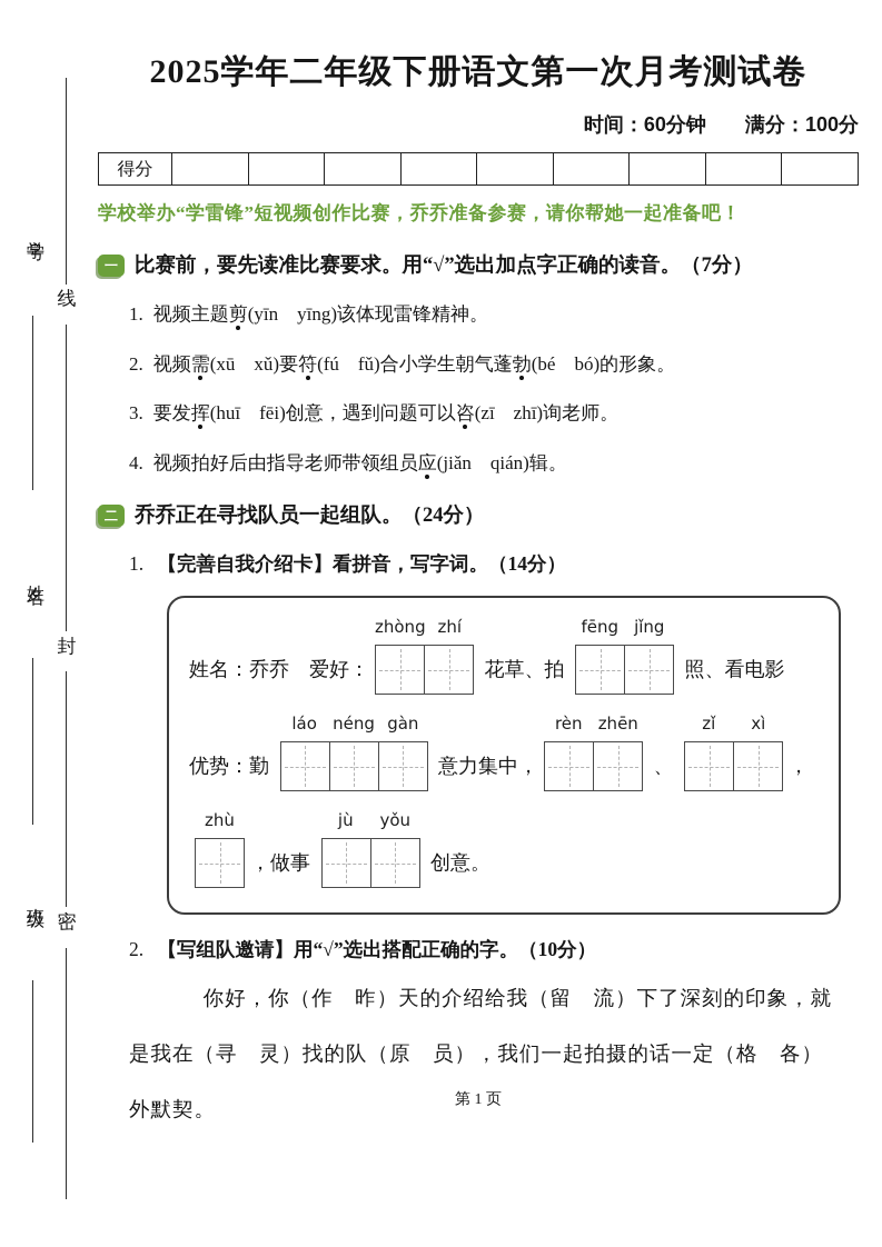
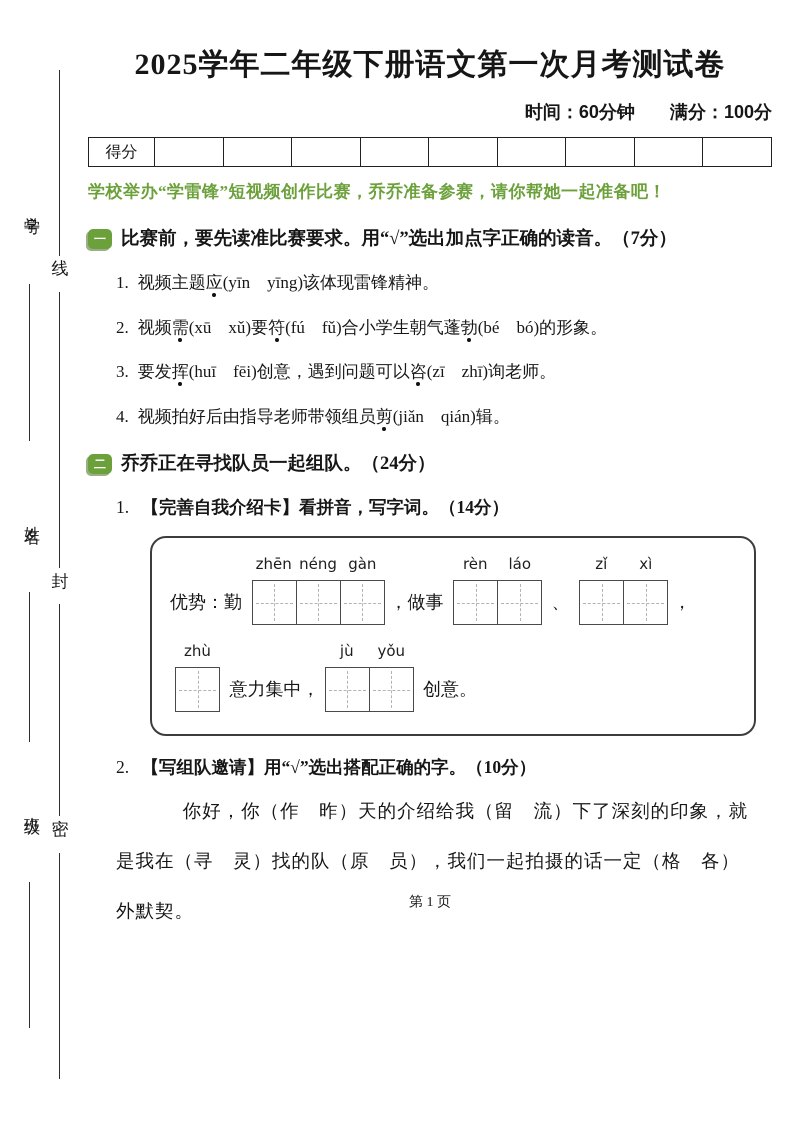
  线
  封
  密
  2025学年二年级下册语文第一次月考测试卷
  时间：60分钟 满分：100分
  得分
  学校举办“学雷锋”短视频创作比赛，乔乔准备参赛，请你帮她一起准备吧！
  一
  比赛前，要先读准比赛要求。用“√”选出加点字正确的读音。（7分）
- 1. 视频主题剪(yīn yīng)该体现雷锋精神。
+ 1. 视频主题应(yīn yīng)该体现雷锋精神。
  2. 视频需(xū xǔ)要符(fú fǔ)合小学生朝气蓬勃(bé bó)的形象。
  3. 要发挥(huī fēi)创意，遇到问题可以咨(zī zhī)询老师。
- 4. 视频拍好后由指导老师带领组员应(jiǎn qián)辑。
+ 4. 视频拍好后由指导老师带领组员剪(jiǎn qián)辑。
  二
  乔乔正在寻找队员一起组队。（24分）
  1. 【完善自我介绍卡】看拼音，写字词。（14分）
- 姓名：乔乔 爱好：
- zhòng
- zhí
- 花草、拍
- fēng
- jǐng
- 照、看电影
  优势：勤
- láo
+ zhēn
  néng
  gàn
- 意力集中，
+ ，做事
  rèn
- zhēn
+ láo
  、
  zǐ
  xì
  ，
  zhù
- ，做事
+ 意力集中，
  jù
  yǒu
  创意。
  2. 【写组队邀请】用“√”选出搭配正确的字。（10分）
  你好，你（作 昨）天的介绍给我（留 流）下了深刻的印象，就是我在（寻 灵）找的队（原 员），我们一起拍摄的话一定（格 各）外默契。
  第 1 页
